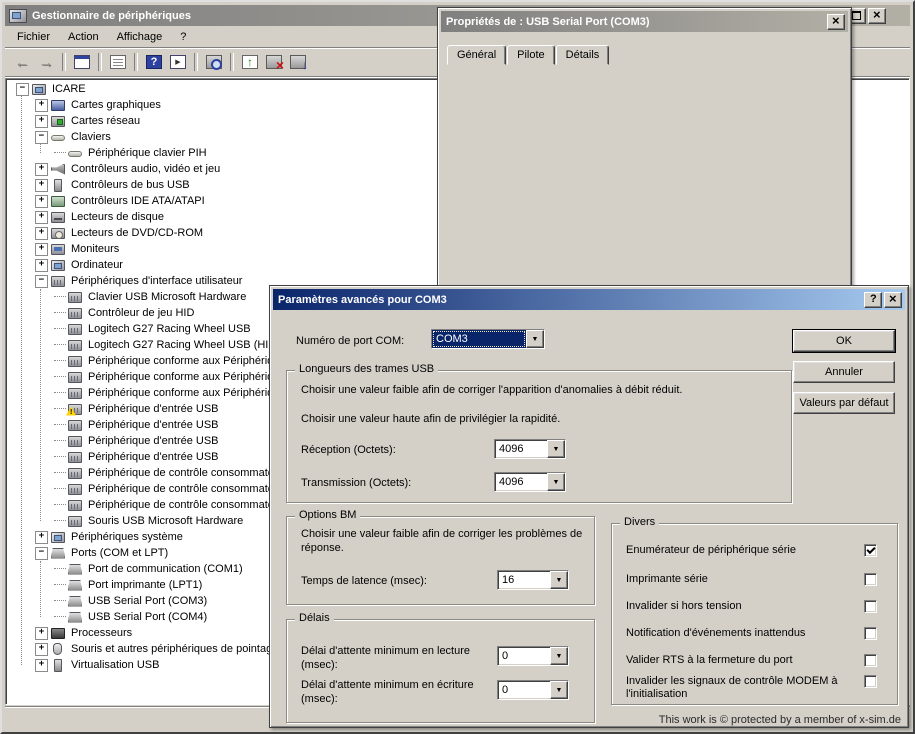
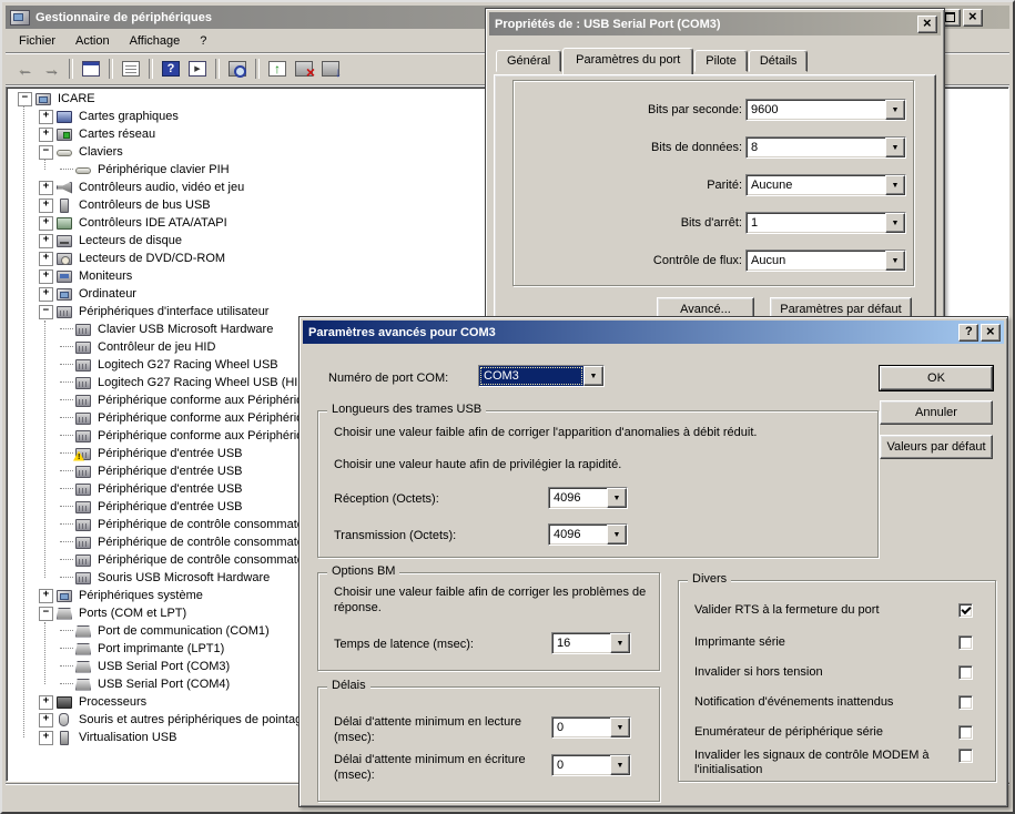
  Gestionnaire de périphériques
  Fichier
  Action
  Affichage
  ?
  −
  ICARE
  +
  Cartes graphiques
  +
  Cartes réseau
  −
  Claviers
  Périphérique clavier PIH
  +
  Contrôleurs audio, vidéo et jeu
  +
  Contrôleurs de bus USB
  +
  Contrôleurs IDE ATA/ATAPI
  +
  Lecteurs de disque
  +
  Lecteurs de DVD/CD-ROM
  +
  Moniteurs
  +
  Ordinateur
  −
  Périphériques d'interface utilisateur
  Clavier USB Microsoft Hardware
  Contrôleur de jeu HID
  Logitech G27 Racing Wheel USB
  Logitech G27 Racing Wheel USB (HI
  Périphérique conforme aux Périphéri
  Périphérique conforme aux Périphéri
  Périphérique conforme aux Périphéri
  Périphérique d'entrée USB
  Périphérique d'entrée USB
  Périphérique d'entrée USB
  Périphérique d'entrée USB
  Périphérique de contrôle consommat
  Périphérique de contrôle consommat
  Périphérique de contrôle consommat
  Souris USB Microsoft Hardware
  +
  Périphériques système
  −
  Ports (COM et LPT)
  Port de communication (COM1)
  Port imprimante (LPT1)
  USB Serial Port (COM3)
  USB Serial Port (COM4)
  +
  Processeurs
  +
  Souris et autres périphériques de pointa
  +
  Virtualisation USB
  Propriétés de : USB Serial Port (COM3)
  Général
+ Paramètres du port
  Pilote
  Détails
+ Bits par seconde:
+ 9600
+ Bits de données:
+ 8
+ Parité:
+ Aucune
+ Bits d'arrêt:
+ 1
+ Contrôle de flux:
+ Aucun
+ Avancé...
+ Paramètres par défaut
  Paramètres avancés pour COM3
  Numéro de port COM:
  COM3
  OK
  Annuler
  Valeurs par défaut
  Longueurs des trames USB
  Choisir une valeur faible afin de corriger l'apparition d'anomalies à débit réduit.
  Choisir une valeur haute afin de privilégier la rapidité.
  Réception (Octets):
  4096
  Transmission (Octets):
  4096
  Options BM
  Choisir une valeur faible afin de corriger les problèmes de réponse.
  Temps de latence (msec):
  16
  Délais
  Délai d'attente minimum en lecture (msec):
  0
  Délai d'attente minimum en écriture (msec):
  0
  Divers
- Enumérateur de périphérique série
+ Valider RTS à la fermeture du port
  Imprimante série
  Invalider si hors tension
  Notification d'événements inattendus
- Valider RTS à la fermeture du port
+ Enumérateur de périphérique série
  Invalider les signaux de contrôle MODEM à l'initialisation
- This work is © protected by a member of x-sim.de
